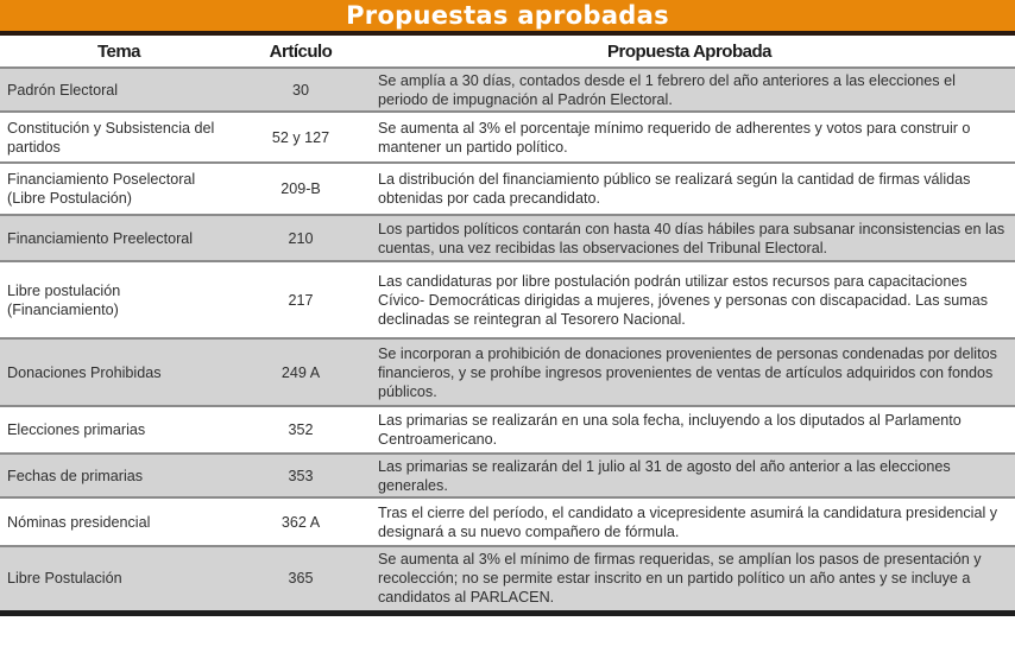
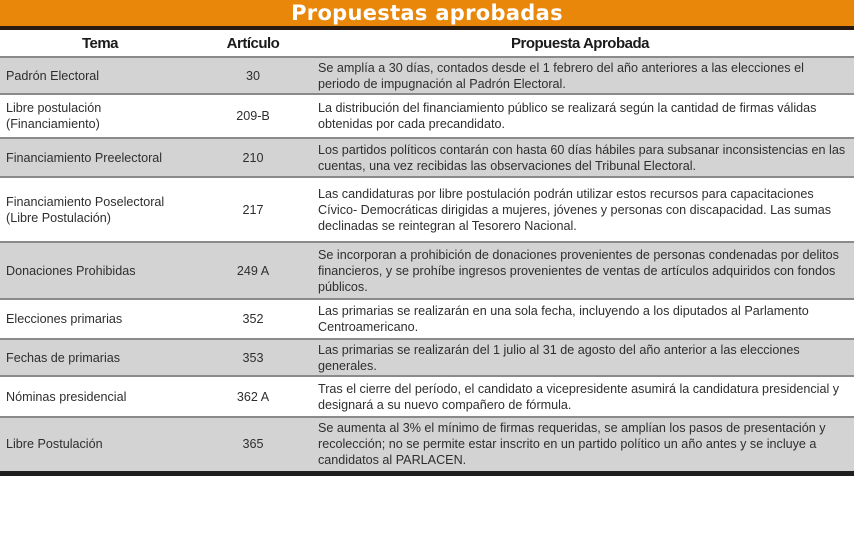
  Propuestas aprobadas
  Tema	Artículo	Propuesta Aprobada
  Padrón Electoral	30	Se amplía a 30 días, contados desde el 1 febrero del año anteriores a las elecciones el periodo de impugnación al Padrón Electoral.
- Constitución y Subsistencia del partidos	52 y 127	Se aumenta al 3% el porcentaje mínimo requerido de adherentes y votos para construir o mantener un partido político.
- Financiamiento Poselectoral (Libre Postulación)	209-B	La distribución del financiamiento público se realizará según la cantidad de firmas válidas obtenidas por cada precandidato.
+ Libre postulación (Financiamiento)	209-B	La distribución del financiamiento público se realizará según la cantidad de firmas válidas obtenidas por cada precandidato.
- Financiamiento Preelectoral	210	Los partidos políticos contarán con hasta 40 días hábiles para subsanar inconsistencias en las cuentas, una vez recibidas las observaciones del Tribunal Electoral.
+ Financiamiento Preelectoral	210	Los partidos políticos contarán con hasta 60 días hábiles para subsanar inconsistencias en las cuentas, una vez recibidas las observaciones del Tribunal Electoral.
- Libre postulación (Financiamiento)	217	Las candidaturas por libre postulación podrán utilizar estos recursos para capacitaciones Cívico- Democráticas dirigidas a mujeres, jóvenes y personas con discapacidad. Las sumas declinadas se reintegran al Tesorero Nacional.
+ Financiamiento Poselectoral (Libre Postulación)	217	Las candidaturas por libre postulación podrán utilizar estos recursos para capacitaciones Cívico- Democráticas dirigidas a mujeres, jóvenes y personas con discapacidad. Las sumas declinadas se reintegran al Tesorero Nacional.
  Donaciones Prohibidas	249 A	Se incorporan a prohibición de donaciones provenientes de personas condenadas por delitos financieros, y se prohíbe ingresos provenientes de ventas de artículos adquiridos con fondos públicos.
  Elecciones primarias	352	Las primarias se realizarán en una sola fecha, incluyendo a los diputados al Parlamento Centroamericano.
  Fechas de primarias	353	Las primarias se realizarán del 1 julio al 31 de agosto del año anterior a las elecciones generales.
  Nóminas presidencial	362 A	Tras el cierre del período, el candidato a vicepresidente asumirá la candidatura presidencial y designará a su nuevo compañero de fórmula.
  Libre Postulación	365	Se aumenta al 3% el mínimo de firmas requeridas, se amplían los pasos de presentación y recolección; no se permite estar inscrito en un partido político un año antes y se incluye a candidatos al PARLACEN.
